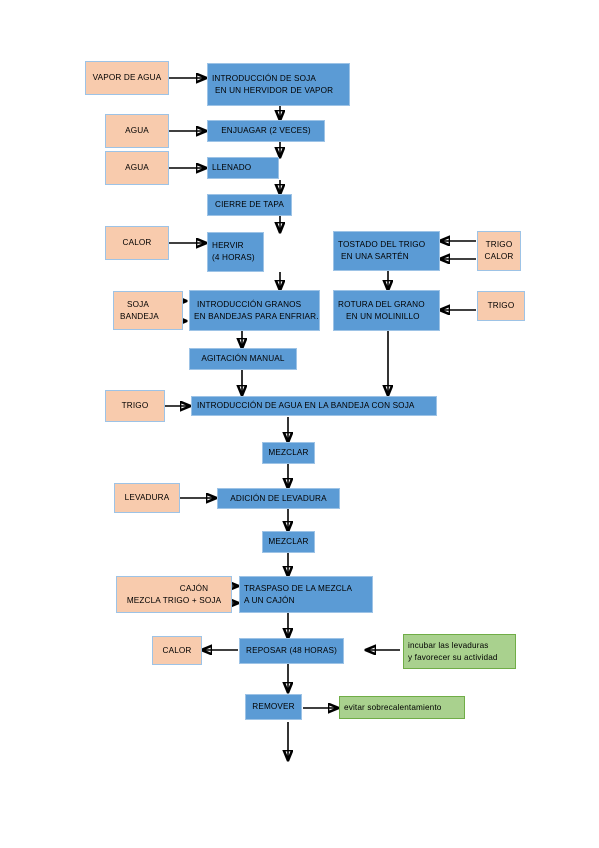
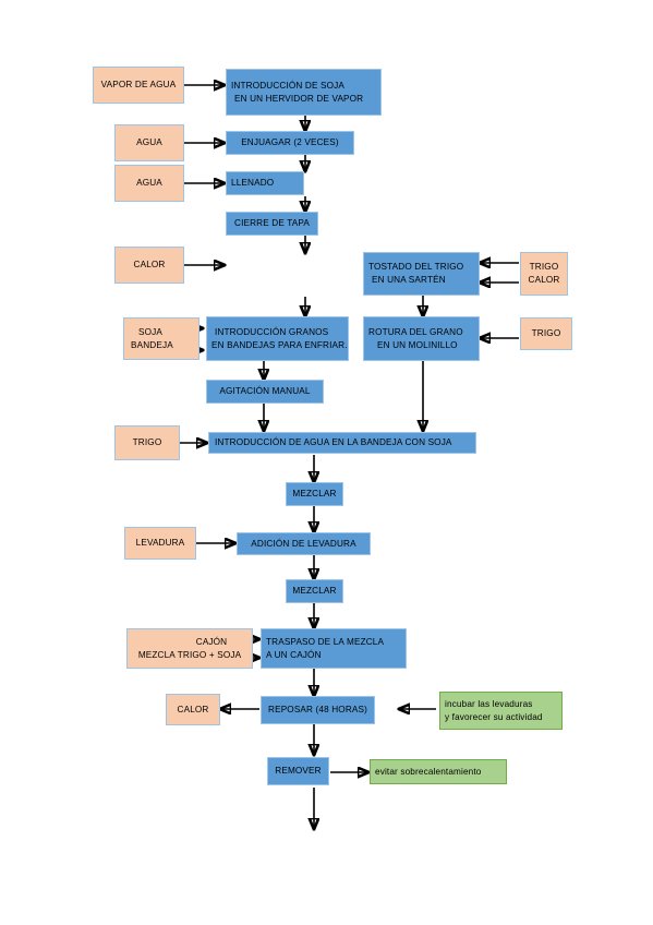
  VAPOR DE AGUA
  INTRODUCCIÓN DE SOJA
  EN UN HERVIDOR DE VAPOR
  AGUA
  ENJUAGAR (2 VECES)
  AGUA
  LLENADO
  CIERRE DE TAPA
  CALOR
- HERVIR
- (4 HORAS)
  TOSTADO DEL TRIGO
  EN UNA SARTÉN
  TRIGO
  CALOR
  SOJA
  BANDEJA
  INTRODUCCIÓN GRANOS
  EN BANDEJAS PARA ENFRIAR.
  ROTURA DEL GRANO
  EN UN MOLINILLO
  TRIGO
  AGITACIÓN MANUAL
  TRIGO
  INTRODUCCIÓN DE AGUA EN LA BANDEJA CON SOJA
  MEZCLAR
  LEVADURA
  ADICIÓN DE LEVADURA
  MEZCLAR
  CAJÓN
  MEZCLA TRIGO + SOJA
  TRASPASO DE LA MEZCLA
  A UN CAJÓN
  CALOR
  REPOSAR (48 HORAS)
  incubar las levaduras
  y favorecer su actividad
  REMOVER
  evitar sobrecalentamiento
